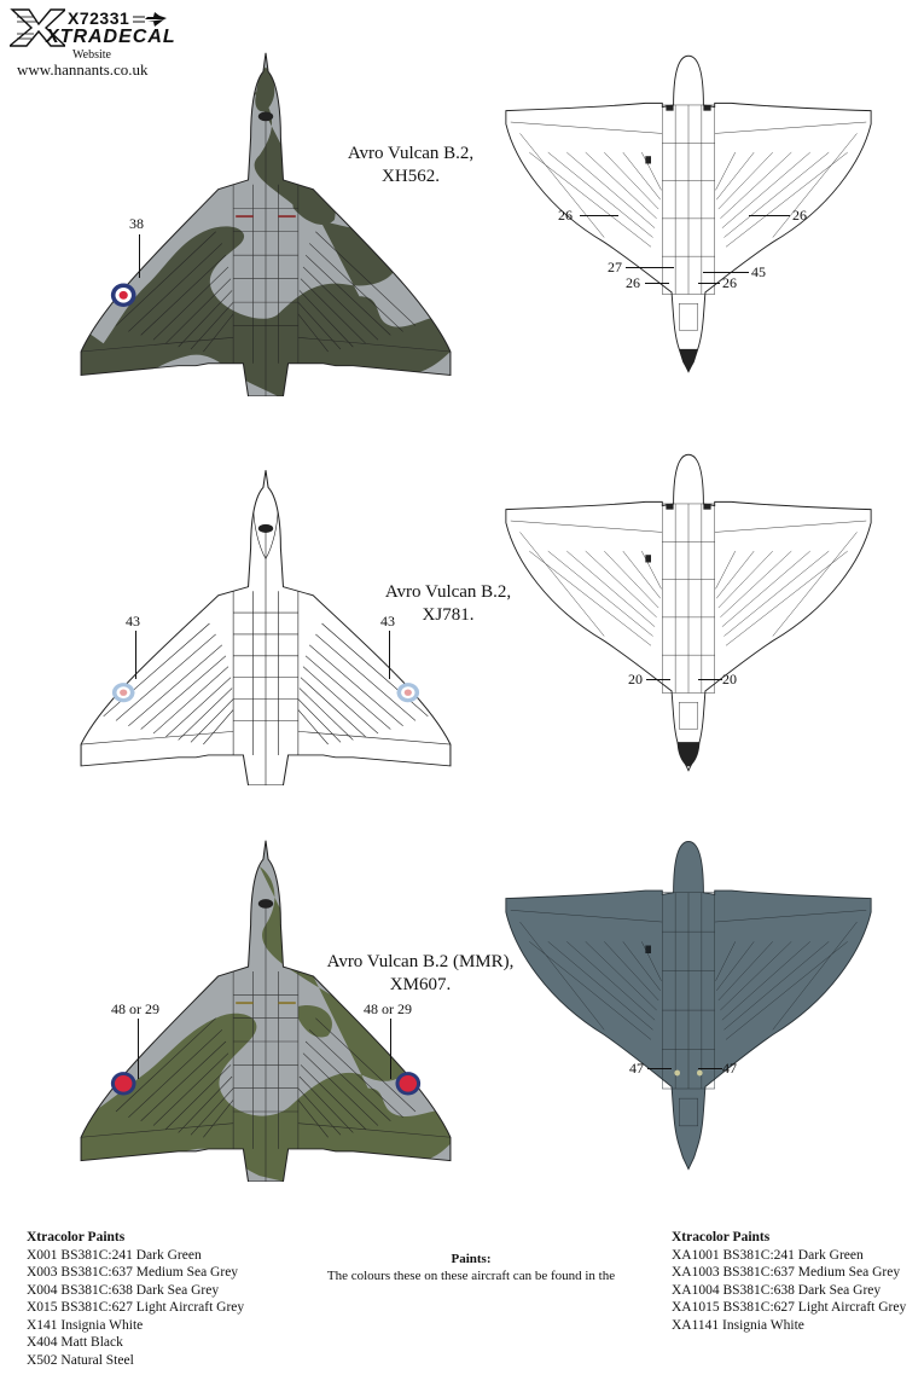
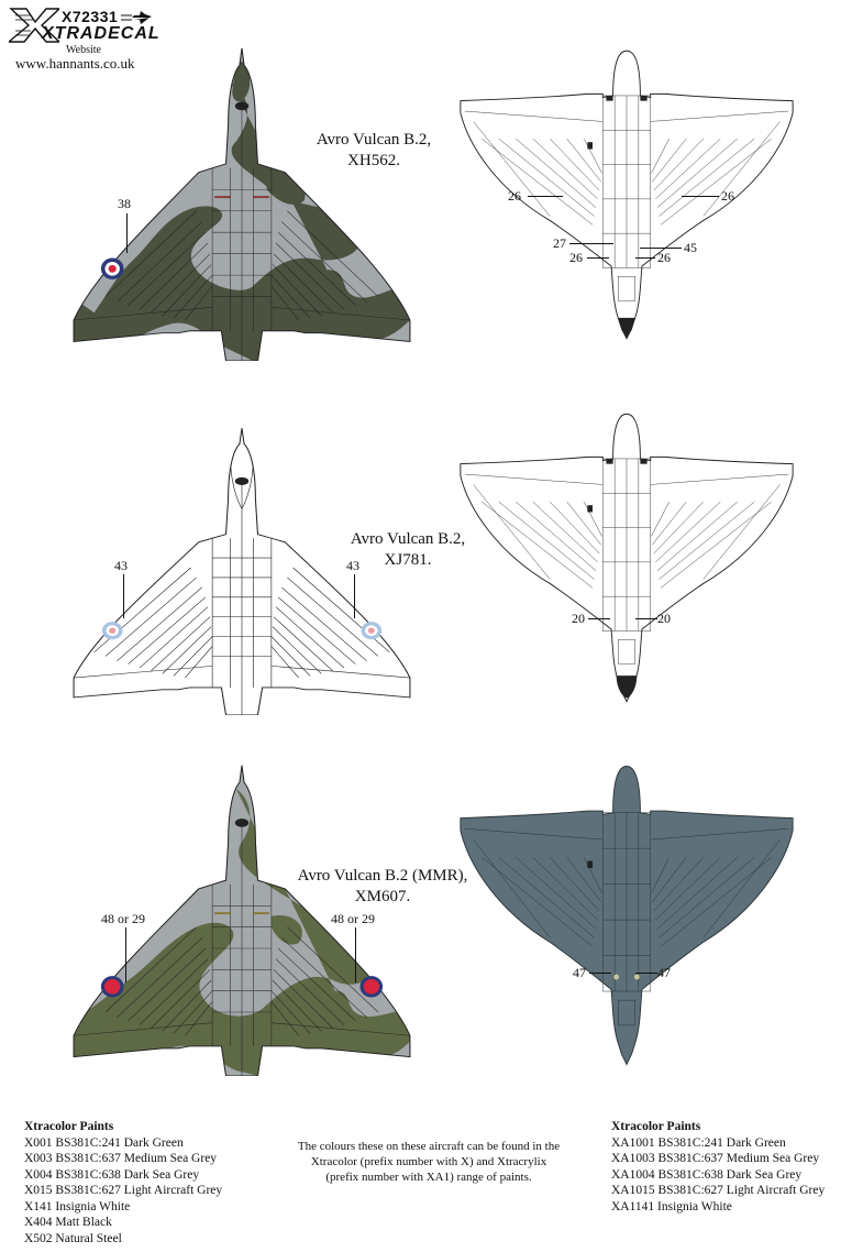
  X72331
  XTRADECAL
  Website
  www.hannants.co.uk
  38
  Avro Vulcan B.2,
  XH562.
  26
  26
  27
  45
  26
  26
  43
  43
  Avro Vulcan B.2,
  XJ781.
  20
  20
  48 or 29
  48 or 29
  Avro Vulcan B.2 (MMR),
  XM607.
  47
  47
  Xtracolor Paints
  X001 BS381C:241 Dark Green
  X003 BS381C:637 Medium Sea Grey
  X004 BS381C:638 Dark Sea Grey
  X015 BS381C:627 Light Aircraft Grey
  X141 Insignia White
  X404 Matt Black
  X502 Natural Steel
- Paints:
  The colours these on these aircraft can be found in the
+ Xtracolor (prefix number with X) and Xtracrylix
+ (prefix number with XA1) range of paints.
  Xtracolor Paints
  XA1001 BS381C:241 Dark Green
  XA1003 BS381C:637 Medium Sea Grey
  XA1004 BS381C:638 Dark Sea Grey
  XA1015 BS381C:627 Light Aircraft Grey
  XA1141 Insignia White
